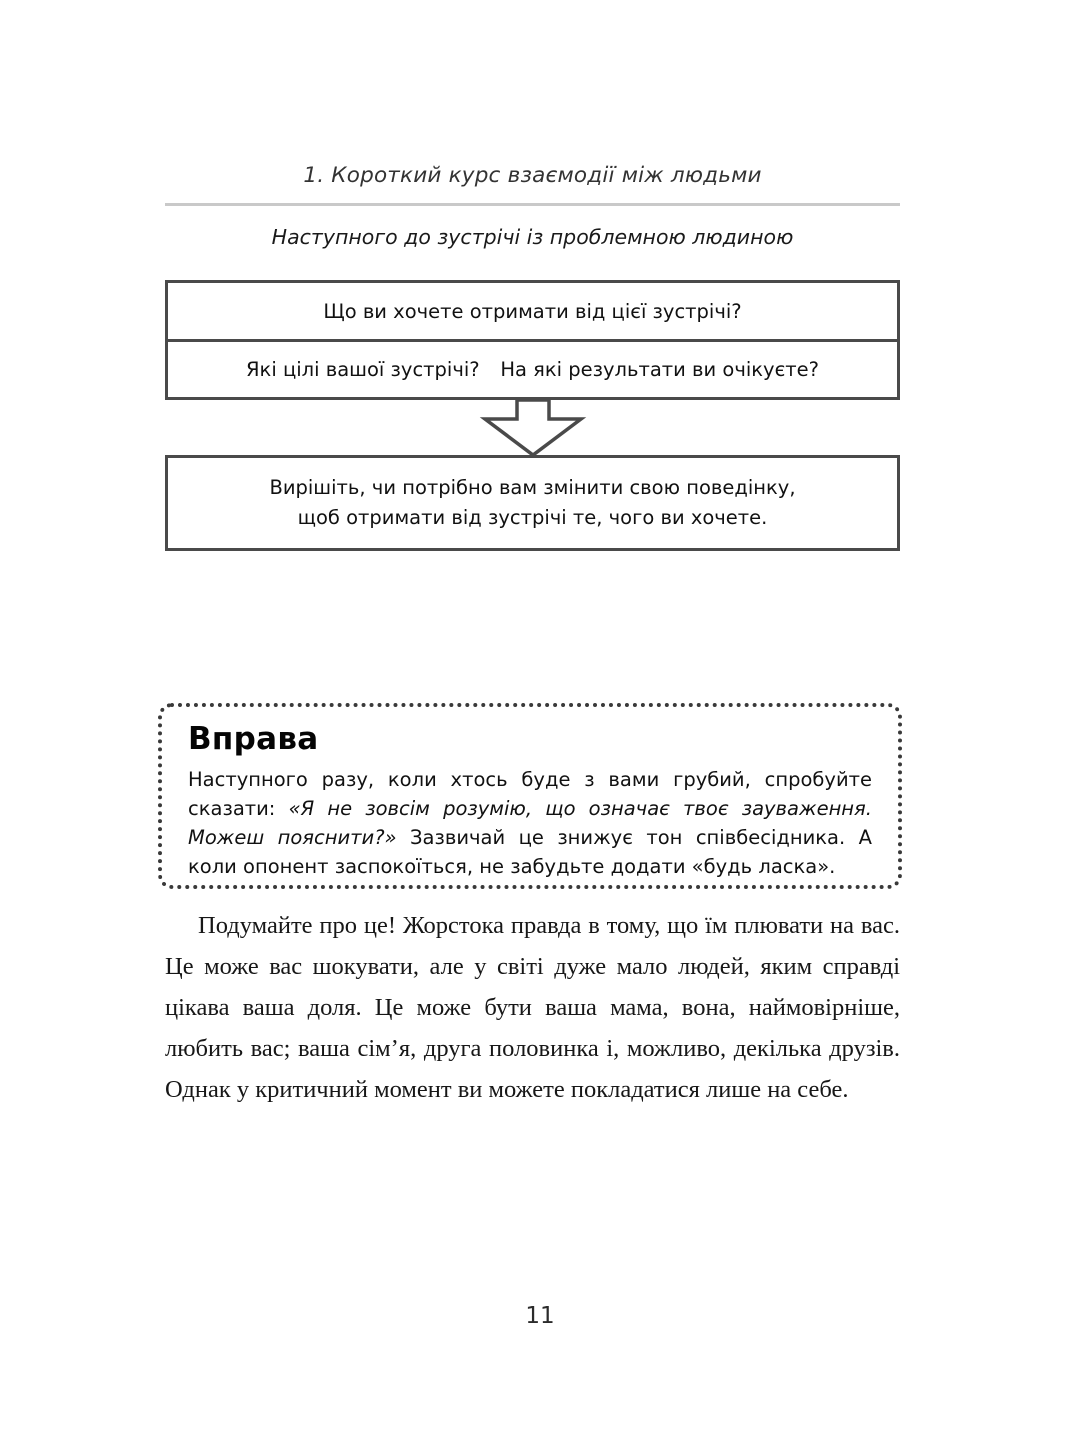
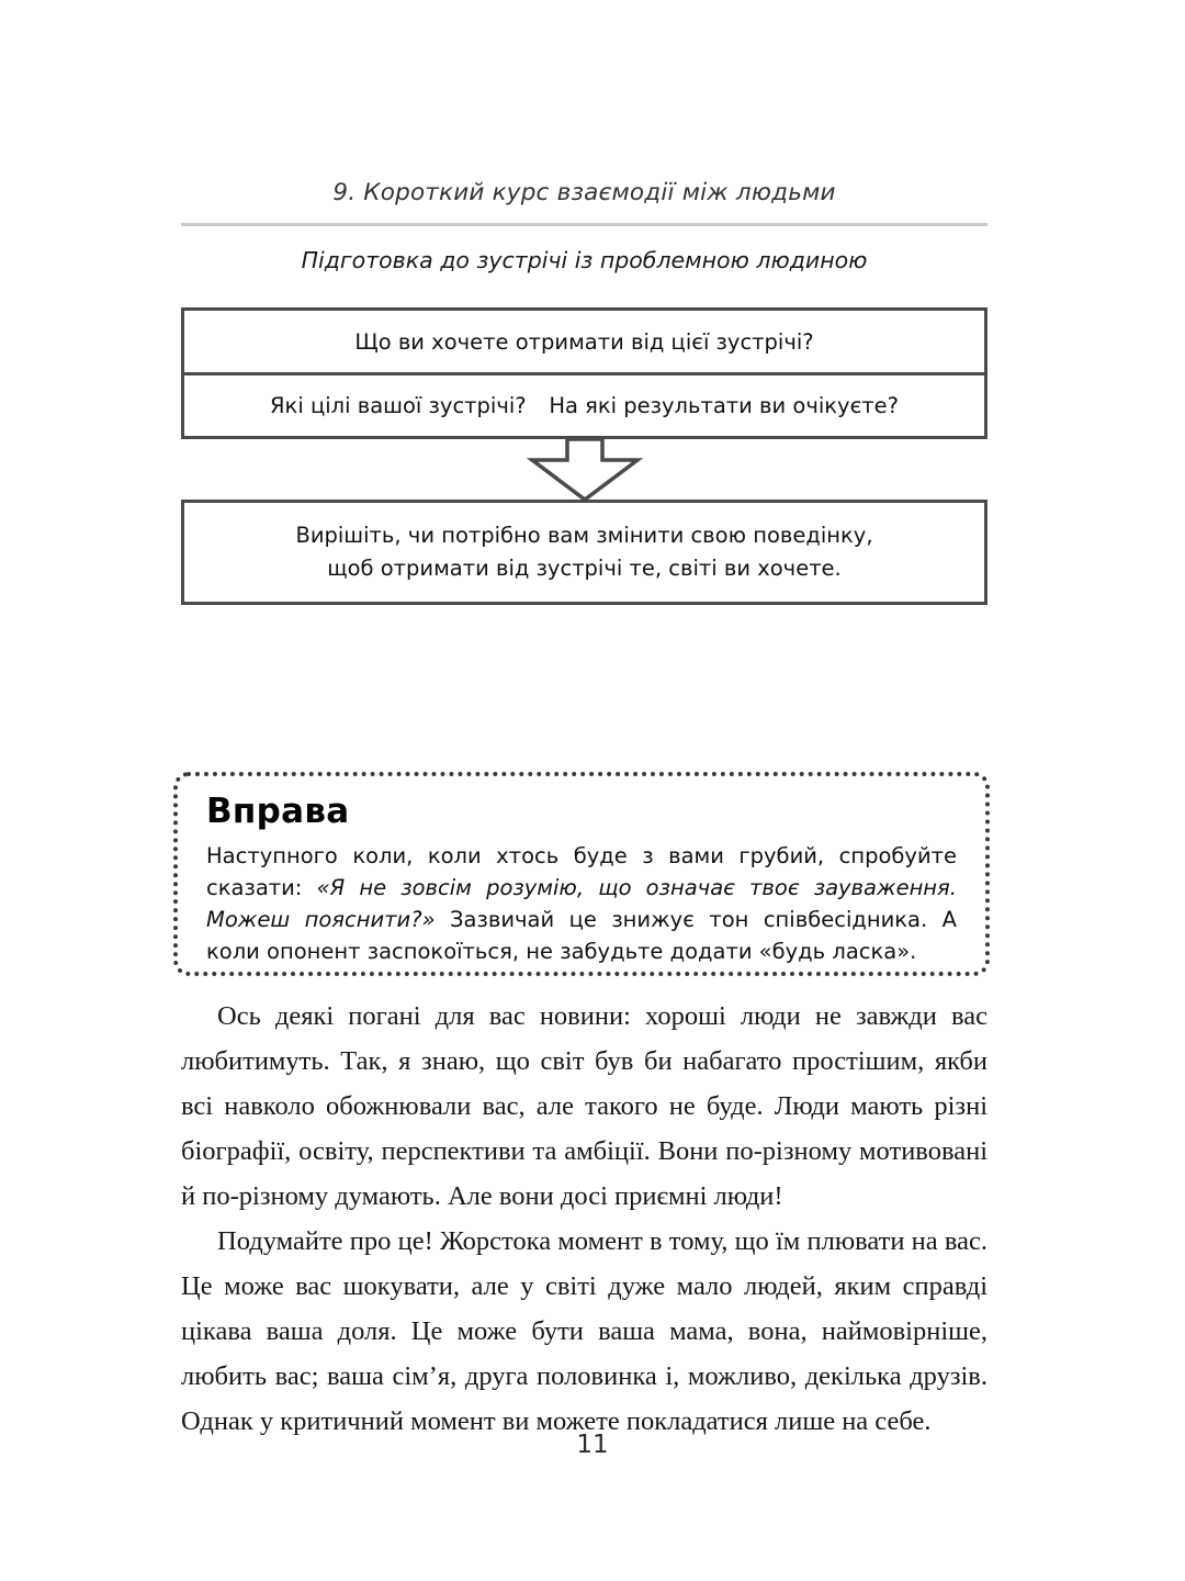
- 1. Короткий курс взаємодії між людьми
+ 9. Короткий курс взаємодії між людьми
- Наступного до зустрічі із проблемною людиною
+ Підготовка до зустрічі із проблемною людиною
  Що ви хочете отримати від цієї зустрічі?
  Які цілі вашої зустрічі?
  На які результати ви очікуєте?
  Вирішіть, чи потрібно вам змінити свою поведінку,
- щоб отримати від зустрічі те, чого ви хочете.
+ щоб отримати від зустрічі те, світі ви хочете.
  Вправа
- Наступного разу, коли хтось буде з вами грубий, спробуйте сказати: «Я не зовсім розумію, що означає твоє зауваження. Можеш пояснити?» Зазвичай це знижує тон співбесідника. А коли опонент заспокоїться, не забудьте додати «будь ласка».
+ Наступного коли, коли хтось буде з вами грубий, спробуйте сказати: «Я не зовсім розумію, що означає твоє зауваження. Можеш пояснити?» Зазвичай це знижує тон співбесідника. А коли опонент заспокоїться, не забудьте додати «будь ласка».
+ Ось деякі погані для вас новини: хороші люди не завжди вас любитимуть. Так, я знаю, що світ був би набагато простішим, якби всі навколо обожнювали вас, але такого не буде. Люди мають різні біографії, освіту, перспективи та амбіції. Вони по-різному мотивовані й по-різному думають. Але вони досі приємні люди!
- Подумайте про це! Жорстока правда в тому, що їм плювати на вас. Це може вас шокувати, але у світі дуже мало людей, яким справді цікава ваша доля. Це може бути ваша мама, вона, наймовірніше, любить вас; ваша сім’я, друга половинка і, можливо, декілька друзів. Однак у критичний момент ви можете покладатися лише на себе.
+ Подумайте про це! Жорстока момент в тому, що їм плювати на вас. Це може вас шокувати, але у світі дуже мало людей, яким справді цікава ваша доля. Це може бути ваша мама, вона, наймовірніше, любить вас; ваша сім’я, друга половинка і, можливо, декілька друзів. Однак у критичний момент ви можете покладатися лише на себе.
  11
